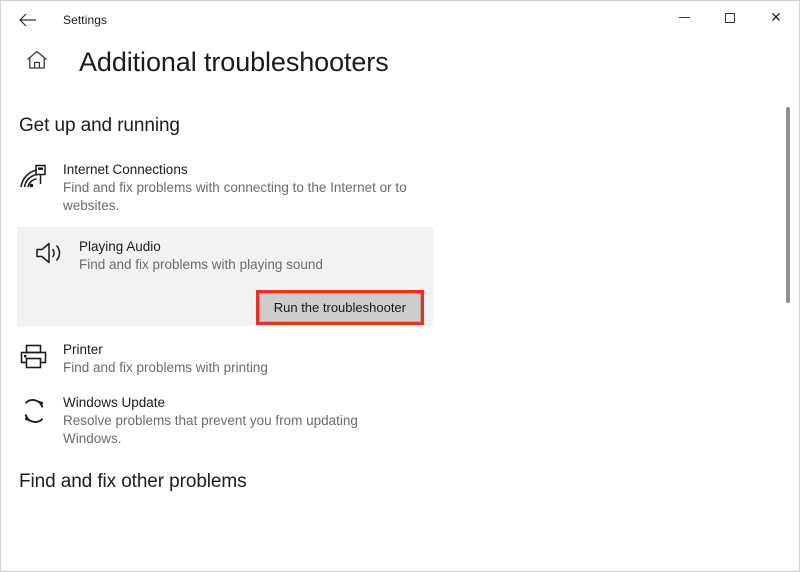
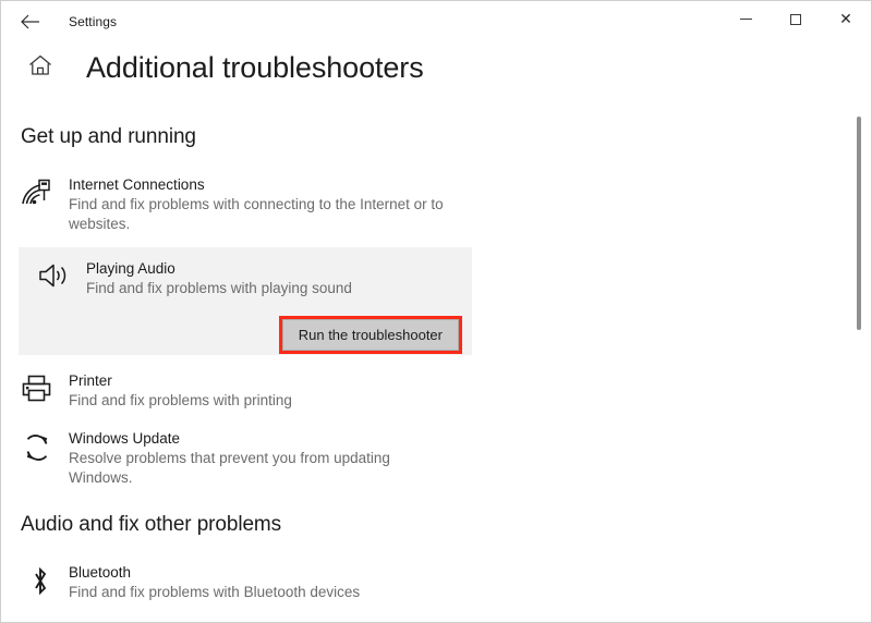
  Settings
  ✕
  Additional troubleshooters
  Get up and running
  Internet Connections
  Find and fix problems with connecting to the Internet or to websites.
  Playing Audio
  Find and fix problems with playing sound
  Run the troubleshooter
  Printer
  Find and fix problems with printing
  Windows Update
  Resolve problems that prevent you from updating Windows.
- Find and fix other problems
+ Audio and fix other problems
+ Bluetooth
+ Find and fix problems with Bluetooth devices
